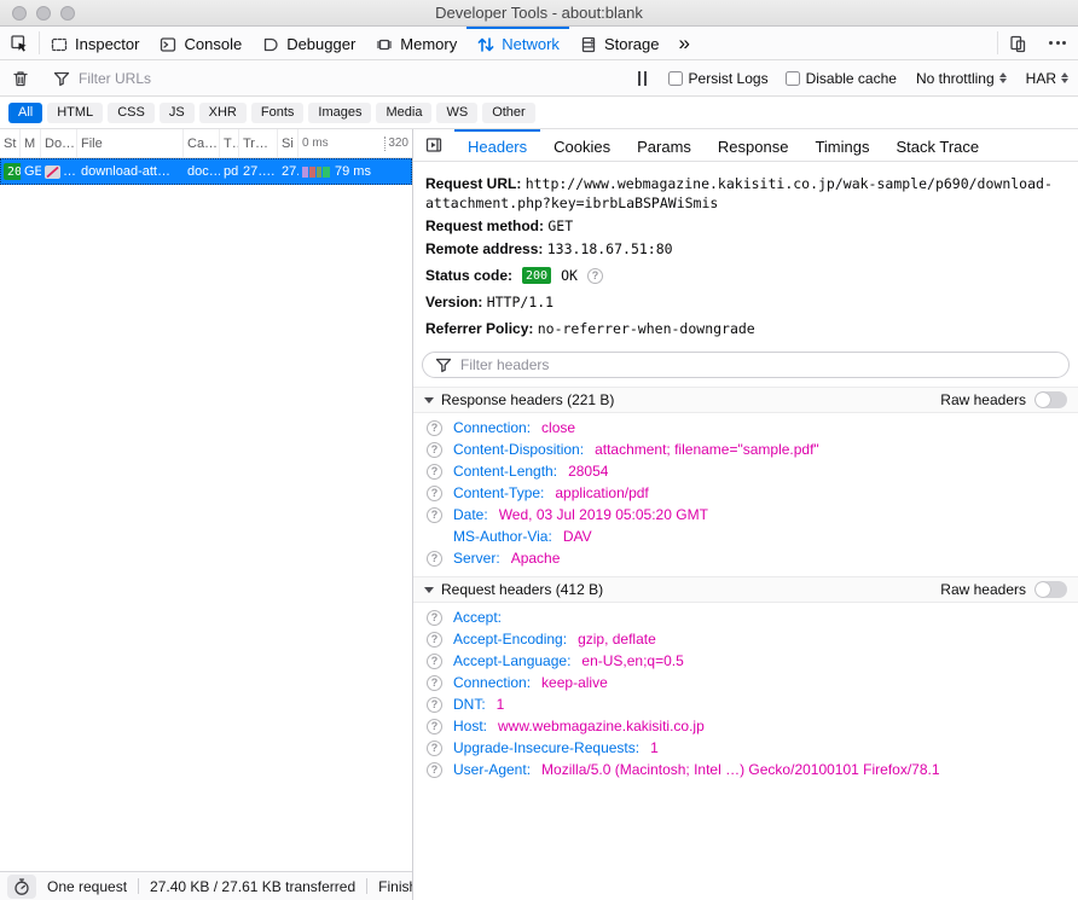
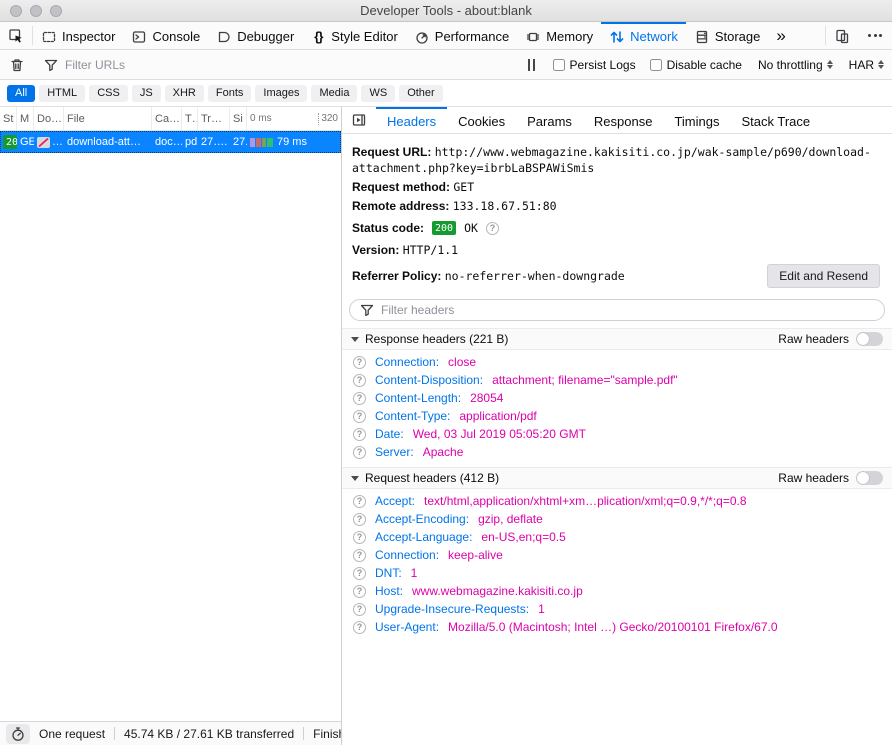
  Developer Tools - about:blank
  Inspector
  Console
  Debugger
+ { }
+ Style Editor
+ Performance
  Memory
  Network
  Storage
  »
  Filter URLs
  Persist Logs
  Disable cache
  No throttling
  HAR
  All
  HTML
  CSS
  JS
  XHR
  Fonts
  Images
  Media
  WS
  Other
  St
  M
  Do…
  File
  Ca…
  T…
  Tr…
  Si
  0 ms
  320
  …
  download-att…
  doc…
  pd
  27….
  27.
  79 ms
  One request
- 27.40 KB / 27.61 KB transferred
+ 45.74 KB / 27.61 KB transferred
  Finis
  Headers
  Cookies
  Params
  Response
  Timings
  Stack Trace
  Request URL: http://www.webmagazine.kakisiti.co.jp/wak-sample/p690/download-attachment.php?key=ibrbLaBSPAWiSmis
  Request method: GET
  Remote address: 133.18.67.51:80
  Status code:
  200
  OK
  ?
  Version: HTTP/1.1
  Referrer Policy: no-referrer-when-downgrade
+ Edit and Resend
  Filter headers
  Response headers (221 B)
  Raw headers
  ?
  Connection:
  close
  ?
  Content-Disposition:
  attachment; filename="sample.pdf"
  ?
  Content-Length:
  28054
  ?
  Content-Type:
  application/pdf
  ?
  Date:
  Wed, 03 Jul 2019 05:05:20 GMT
- MS-Author-Via:
- DAV
  ?
  Server:
  Apache
  Request headers (412 B)
  Raw headers
  ?
  Accept:
+ text/html,application/xhtml+xm…plication/xml;q=0.9,*/*;q=0.8
  ?
  Accept-Encoding:
  gzip, deflate
  ?
  Accept-Language:
  en-US,en;q=0.5
  ?
  Connection:
  keep-alive
  ?
  DNT:
  1
  ?
  Host:
  www.webmagazine.kakisiti.co.jp
  ?
  Upgrade-Insecure-Requests:
  1
  ?
  User-Agent:
- Mozilla/5.0 (Macintosh; Intel …) Gecko/20100101 Firefox/78.1
+ Mozilla/5.0 (Macintosh; Intel …) Gecko/20100101 Firefox/67.0
